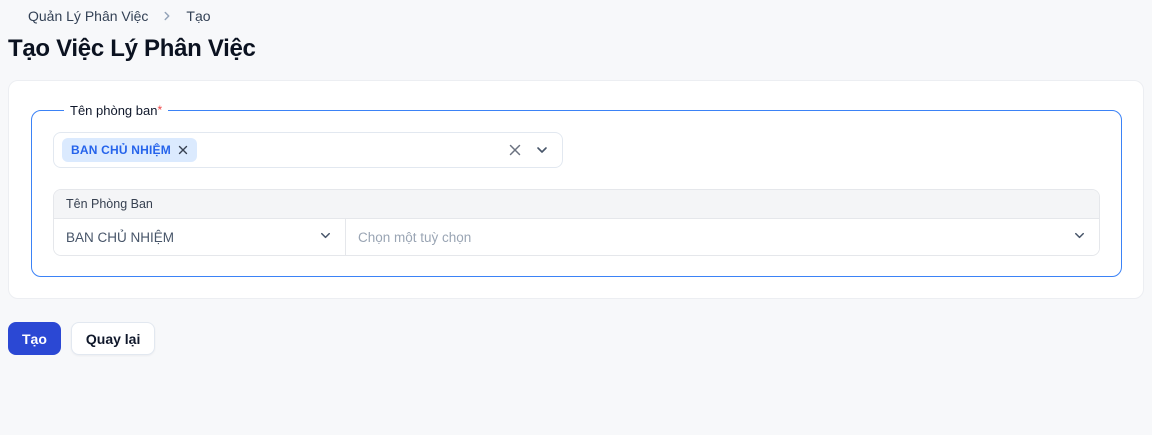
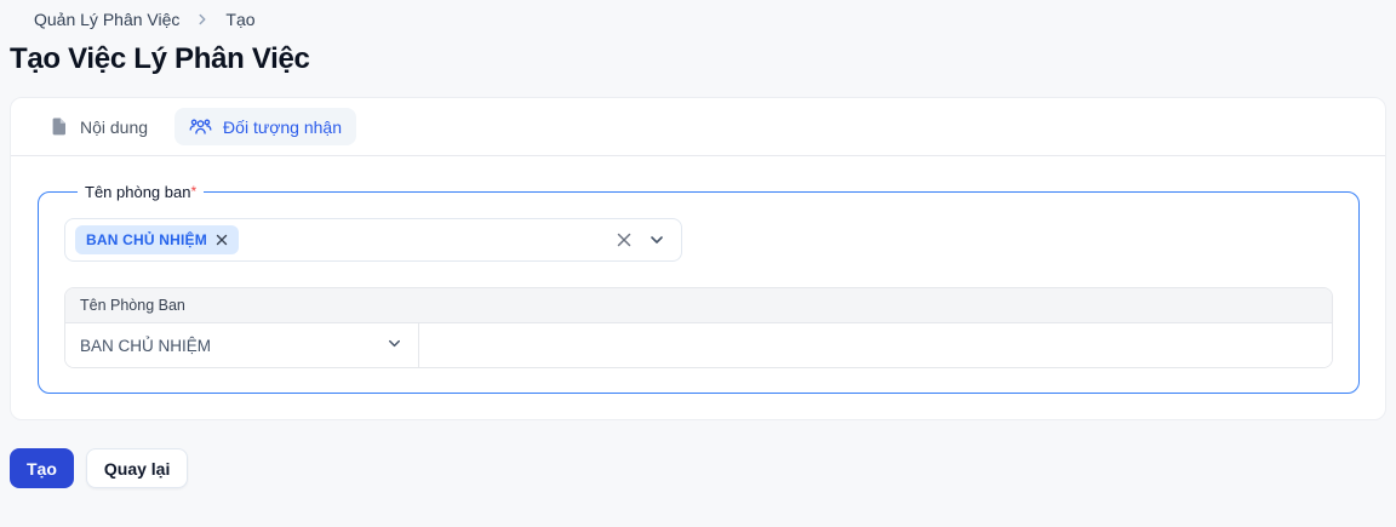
  Quản Lý Phân Việc
  Tạo
  Tạo Việc Lý Phân Việc
+ Nội dung
+ Đối tượng nhận
  Tên phòng ban*
  BAN CHỦ NHIỆM
  Tên Phòng Ban
  BAN CHỦ NHIỆM
- Chọn một tuỳ chọn
  Tạo
  Quay lại
